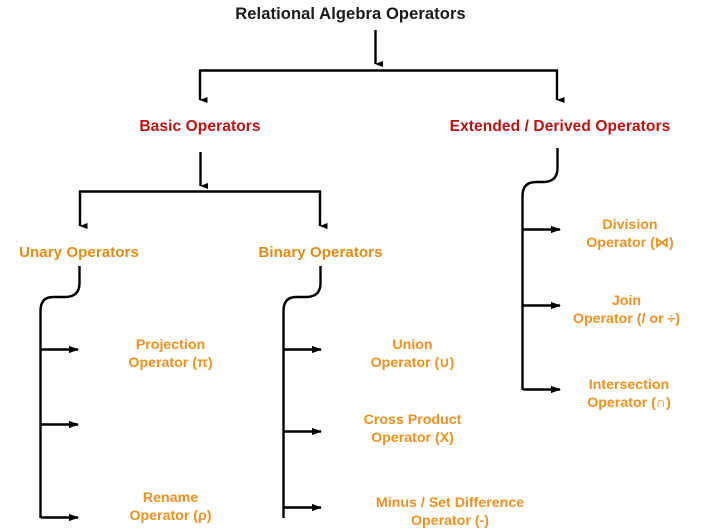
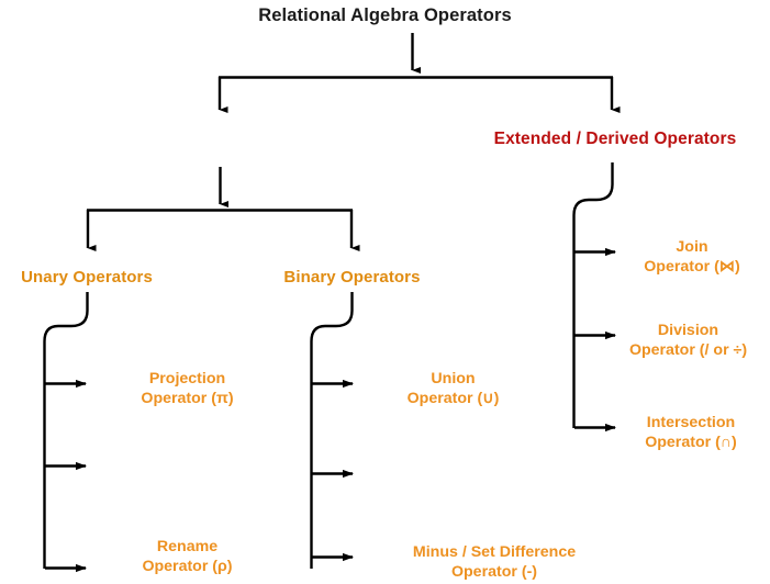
  Relational Algebra Operators
- Basic Operators
  Extended / Derived Operators
  Unary Operators
  Binary Operators
  Projection
  Operator (π)
  Rename
  Operator (ρ)
  Union
  Operator (∪)
- Cross Product
- Operator (X)
  Minus / Set Difference
  Operator (-)
- Division
+ Join
  Operator (⋈)
- Join
+ Division
  Operator (/ or ÷)
  Intersection
  Operator (∩)
